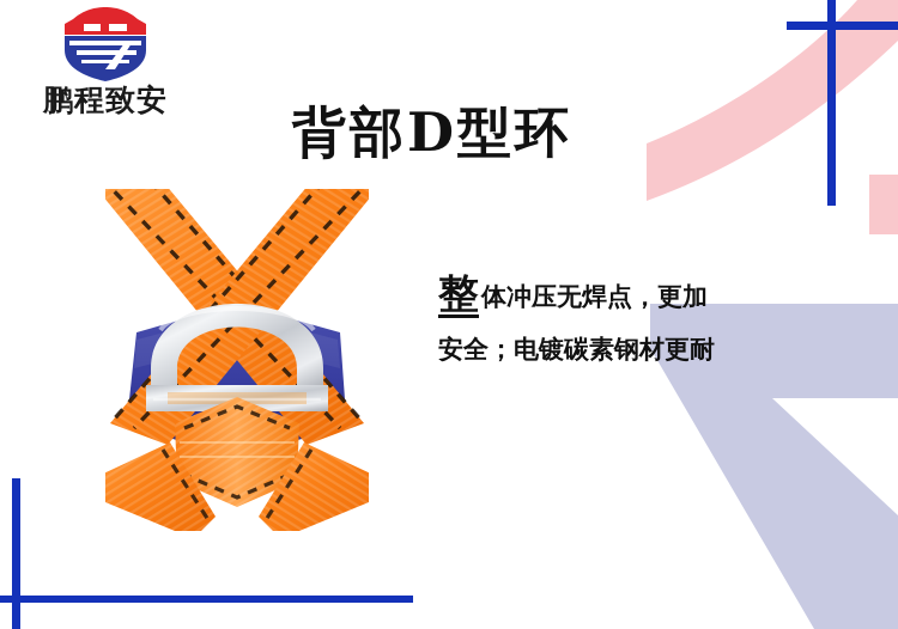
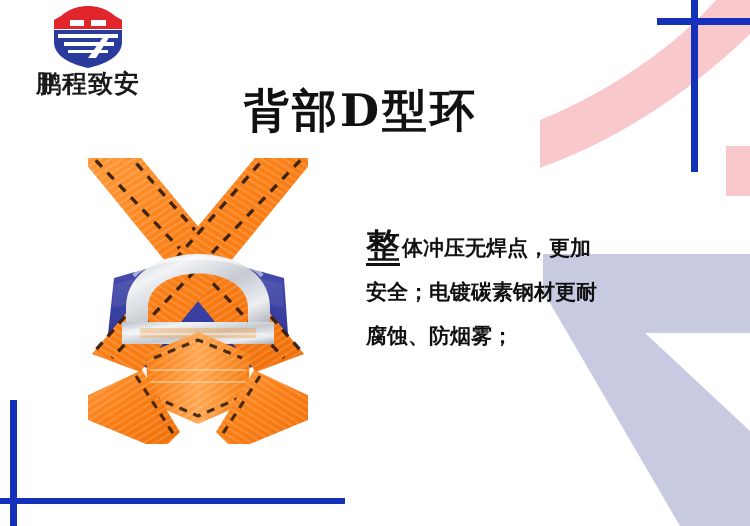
  鹏程致安
  背部D型环
  整体冲压无焊点，更加
  安全；电镀碳素钢材更耐
+ 腐蚀、防烟雾；
